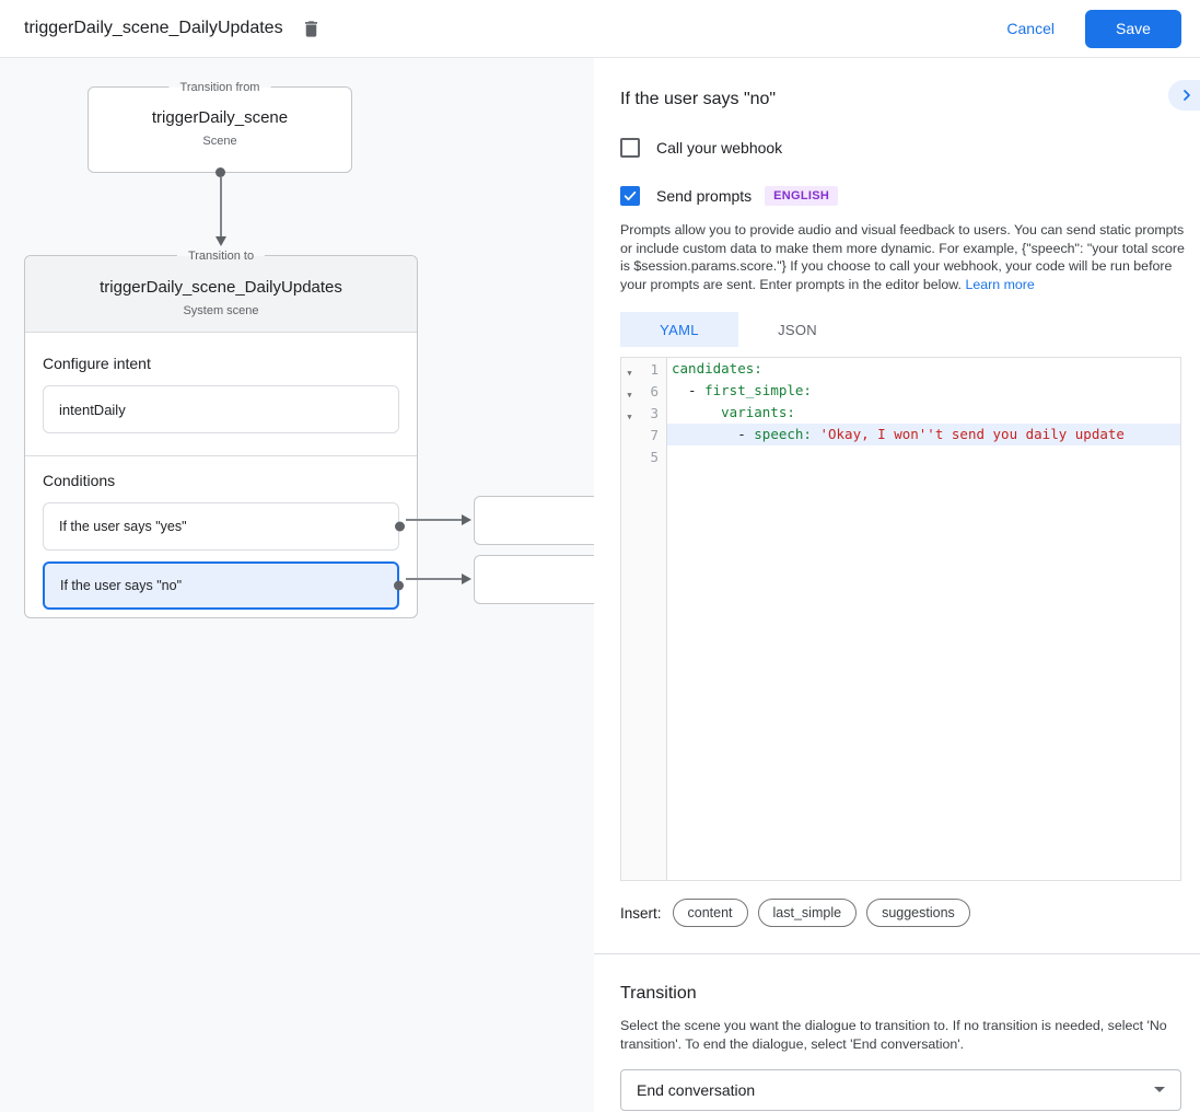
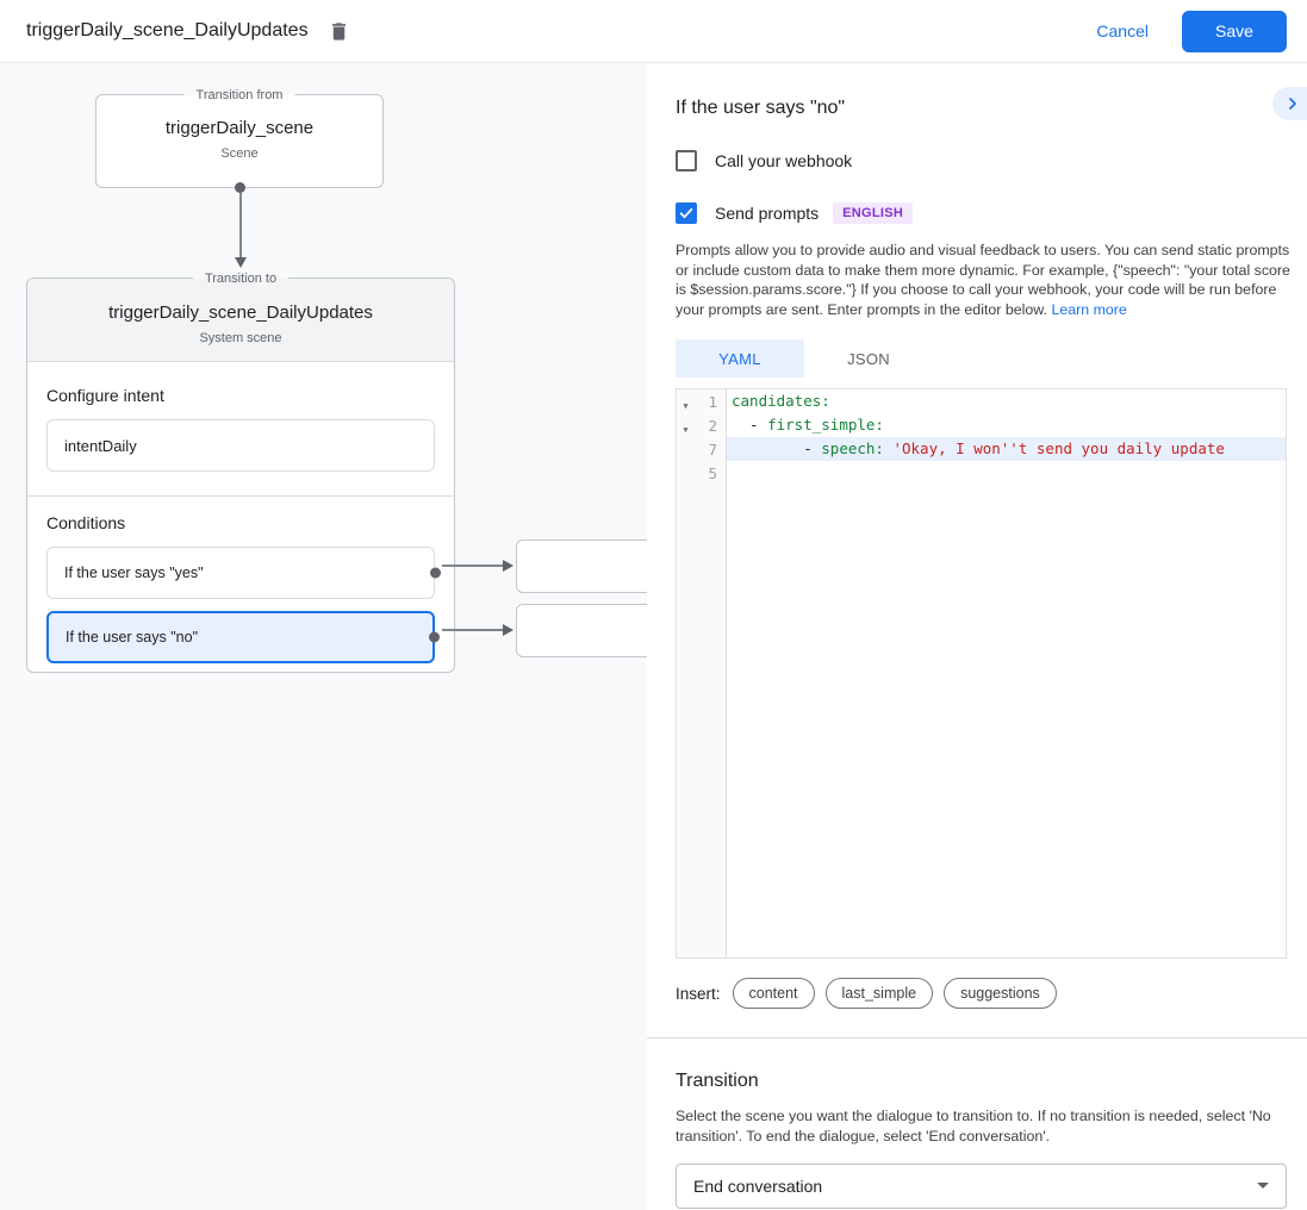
  triggerDaily_scene_DailyUpdates
  Cancel
  Save
  Transition from
  triggerDaily_scene
  Scene
  Transition to
  triggerDaily_scene_DailyUpdates
  System scene
  Configure intent
  intentDaily
  Conditions
  If the user says "yes"
  If the user says "no"
  If the user says "no"
  Call your webhook
  Send prompts
  ENGLISH
  Prompts allow you to provide audio and visual feedback to users. You can send static prompts or include custom data to make them more dynamic. For example, {"speech": "your total score is $session.params.score."} If you choose to call your webhook, your code will be run before your prompts are sent. Enter prompts in the editor below. Learn more
  YAML
  JSON
  1
  candidates:
- 6
+ 2
  - first_simple:
- 3
- variants:
  7
  - speech: 'Okay, I won''t send you daily update
  5
  Insert:
  content
  last_simple
  suggestions
  Transition
  Select the scene you want the dialogue to transition to. If no transition is needed, select 'No transition'. To end the dialogue, select 'End conversation'.
  End conversation
